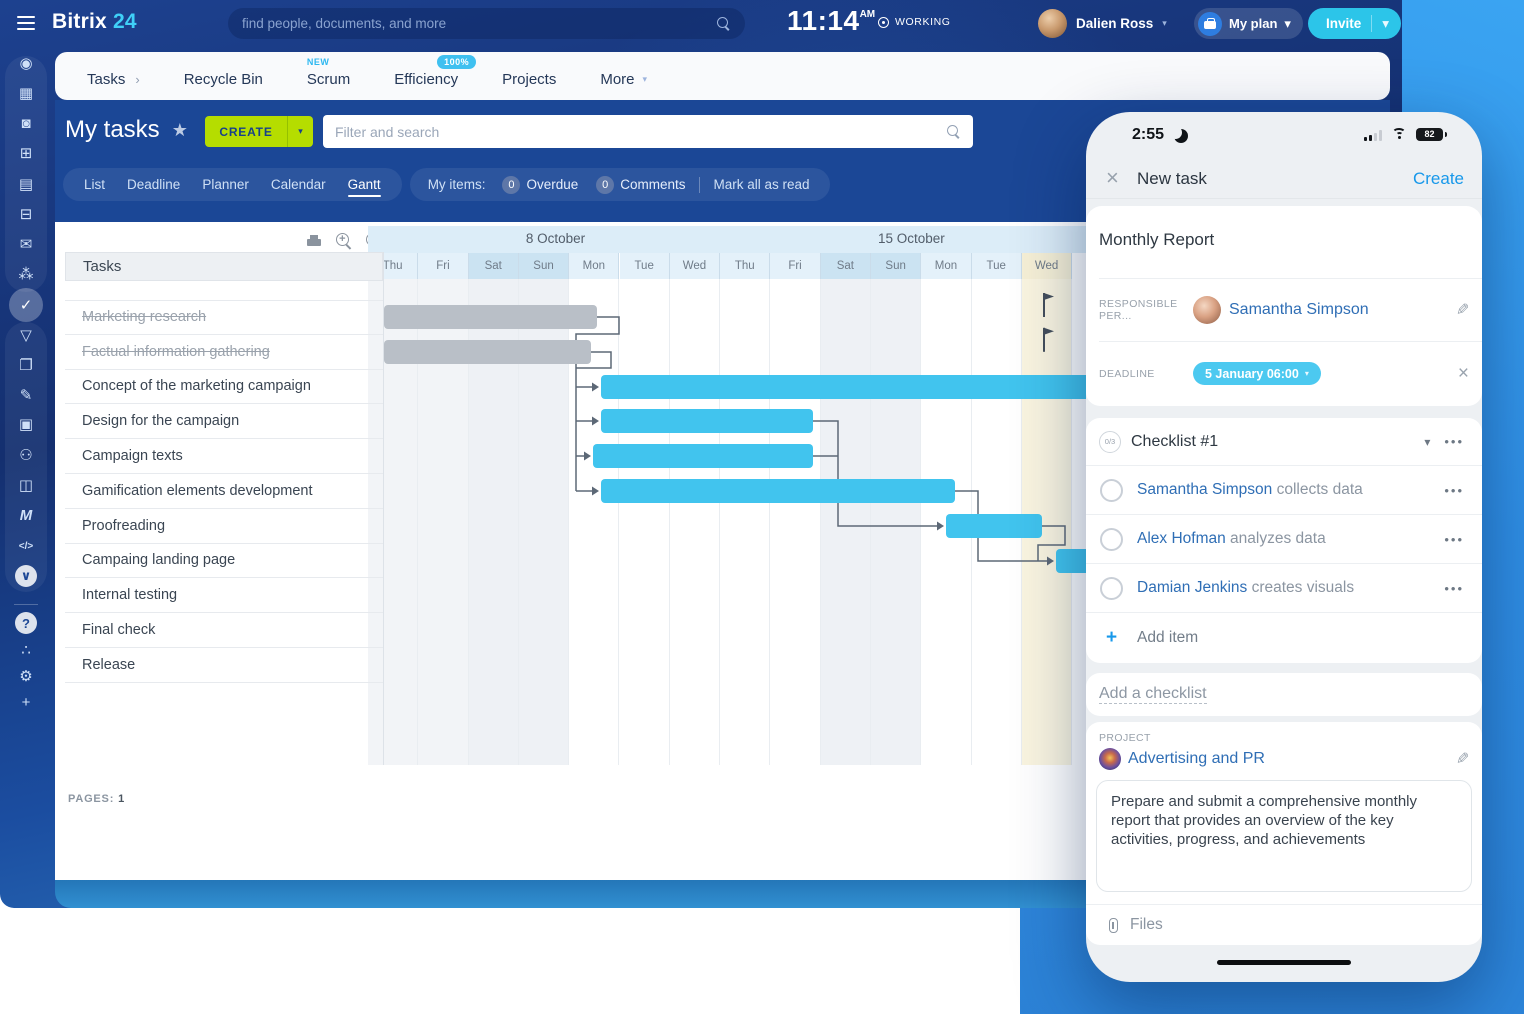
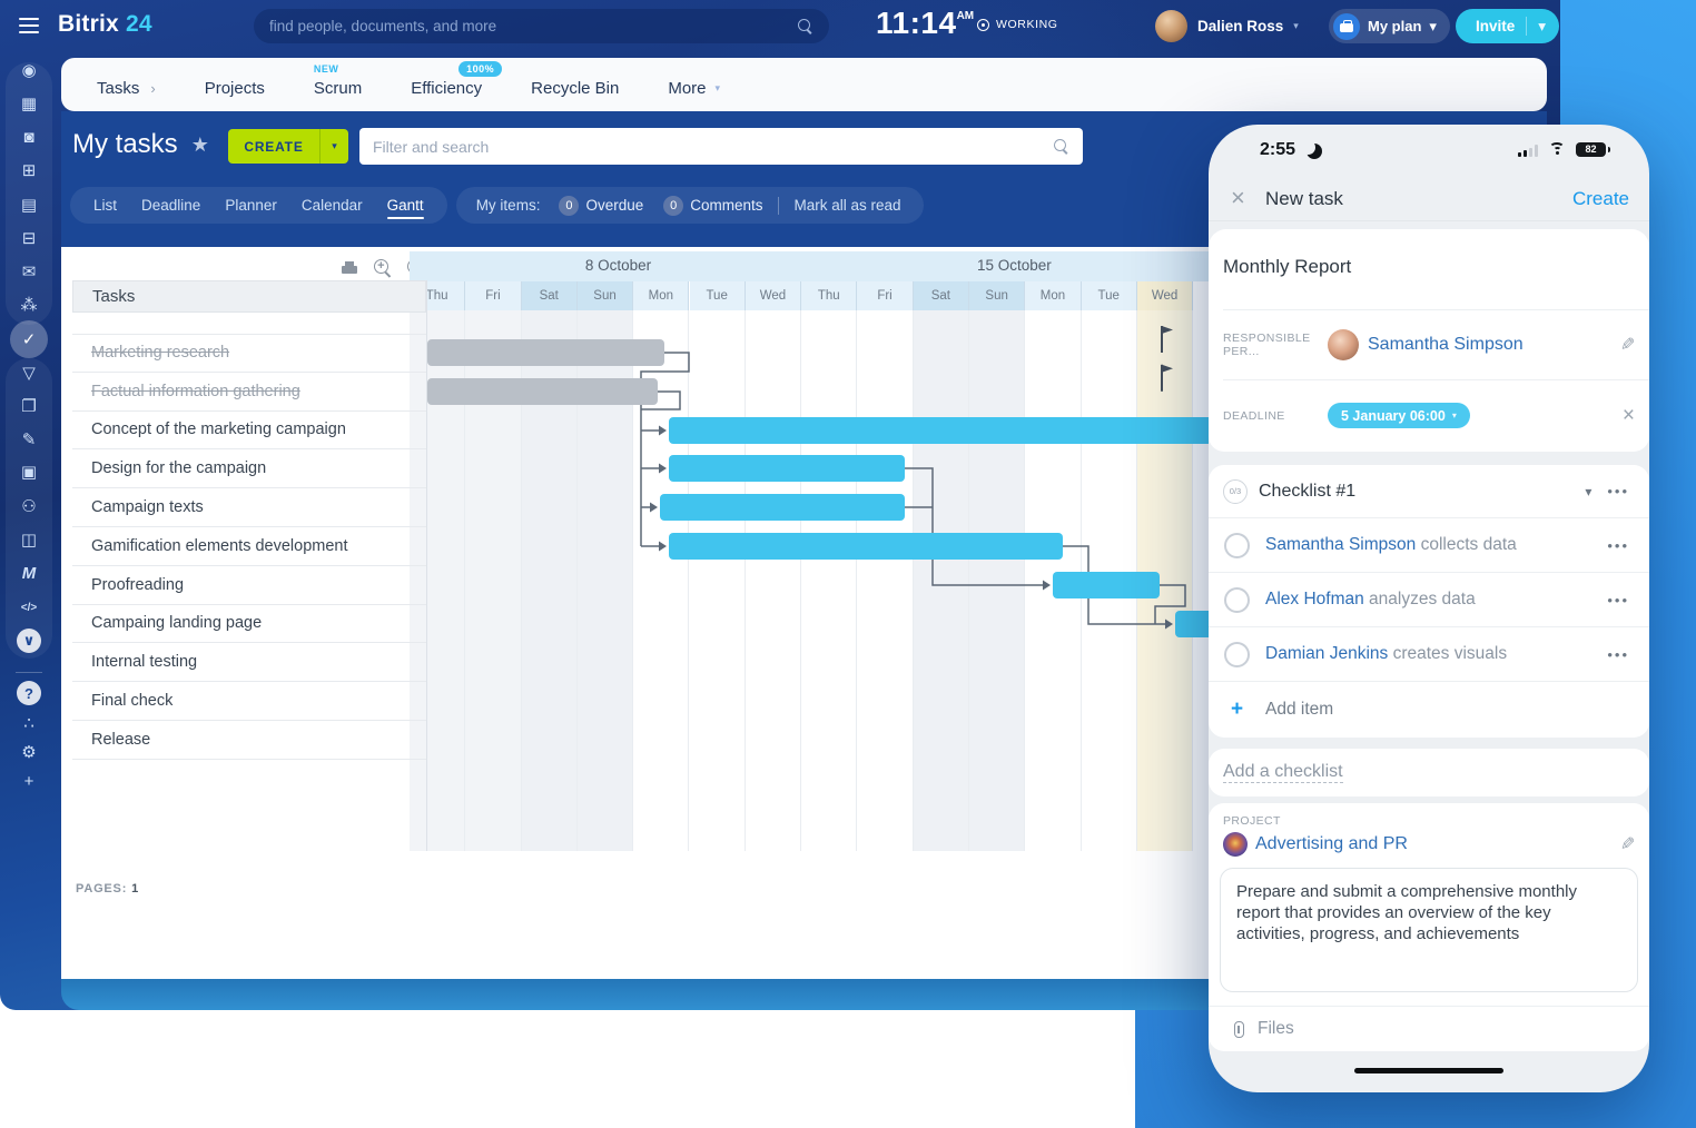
  Bitrix 24
  find people, documents, and more
  11:14AM
  WORKING
  Dalien Ross
  ▾
  My plan
  ▾
  Invite
  ▾
  ◉
  ▦
  ◙
  ⊞
  ▤
  ⊟
  ✉
  ⁂
  ✓
  ▽
  ❐
  ✎
  ▣
  ⚇
  ◫
  M
  </>
  ∨
  ?
  ∴
  ⚙
  +
  Tasks
  ›
- Recycle Bin
+ Projects
  NEW
  Scrum
  100%
  Efficiency
- Projects
+ Recycle Bin
  More
  ▾
  My tasks
  ★
  CREATE
  ▾
  Filter and search
  List
  Deadline
  Planner
  Calendar
  Gantt
  My items:
  0
  Overdue
  0
  Comments
  Mark all as read
  8 October
  15 October
  Thu
  Fri
  Sat
  Sun
  Mon
  Tue
  Wed
  Thu
  Fri
  Sat
  Sun
  Mon
  Tue
  Wed
  Tasks
  Marketing research
  Factual information gathering
  Concept of the marketing campaign
  Design for the campaign
  Campaign texts
  Gamification elements development
  Proofreading
  Campaing landing page
  Internal testing
  Final check
  Release
  PAGES: 1
  2:55
  82
  ×
  New task
  Create
  Monthly Report
  RESPONSIBLE PER...
  Samantha Simpson
  DEADLINE
  5 January 06:00
  ▾
  ×
  0/3
  Checklist #1
  ▾
  •••
  Samantha Simpson collects data
  •••
  Alex Hofman analyzes data
  •••
  Damian Jenkins creates visuals
  •••
  +
  Add item
  Add a checklist
  PROJECT
  Advertising and PR
  Prepare and submit a comprehensive monthly report that provides an overview of the key activities, progress, and achievements
  Files
